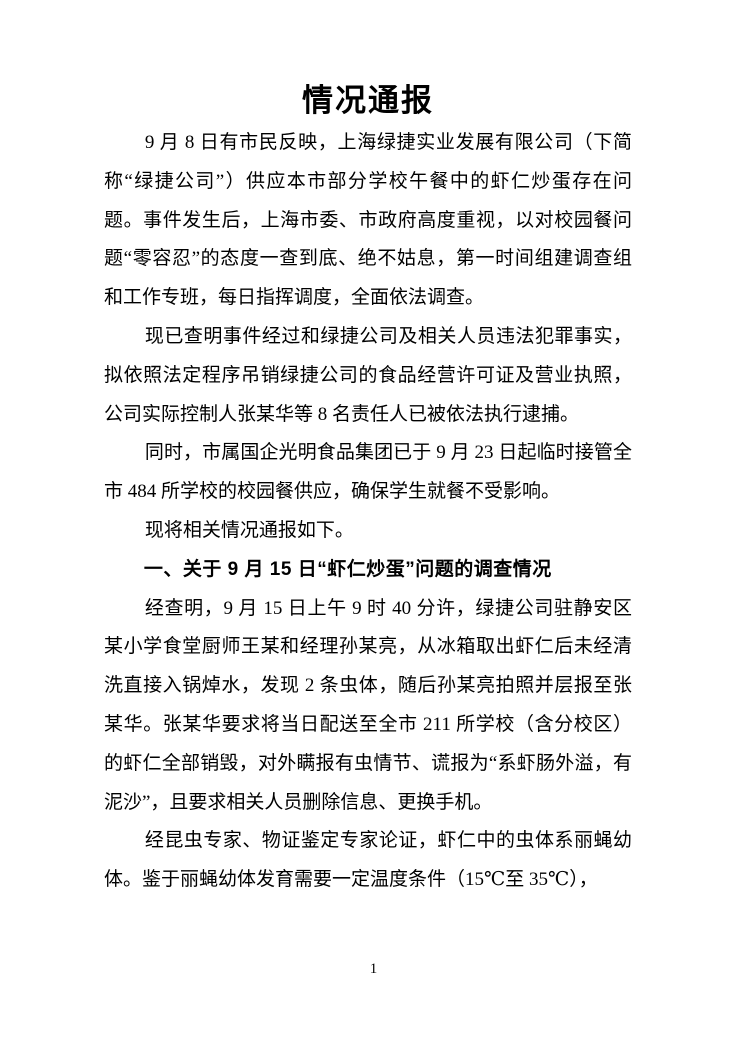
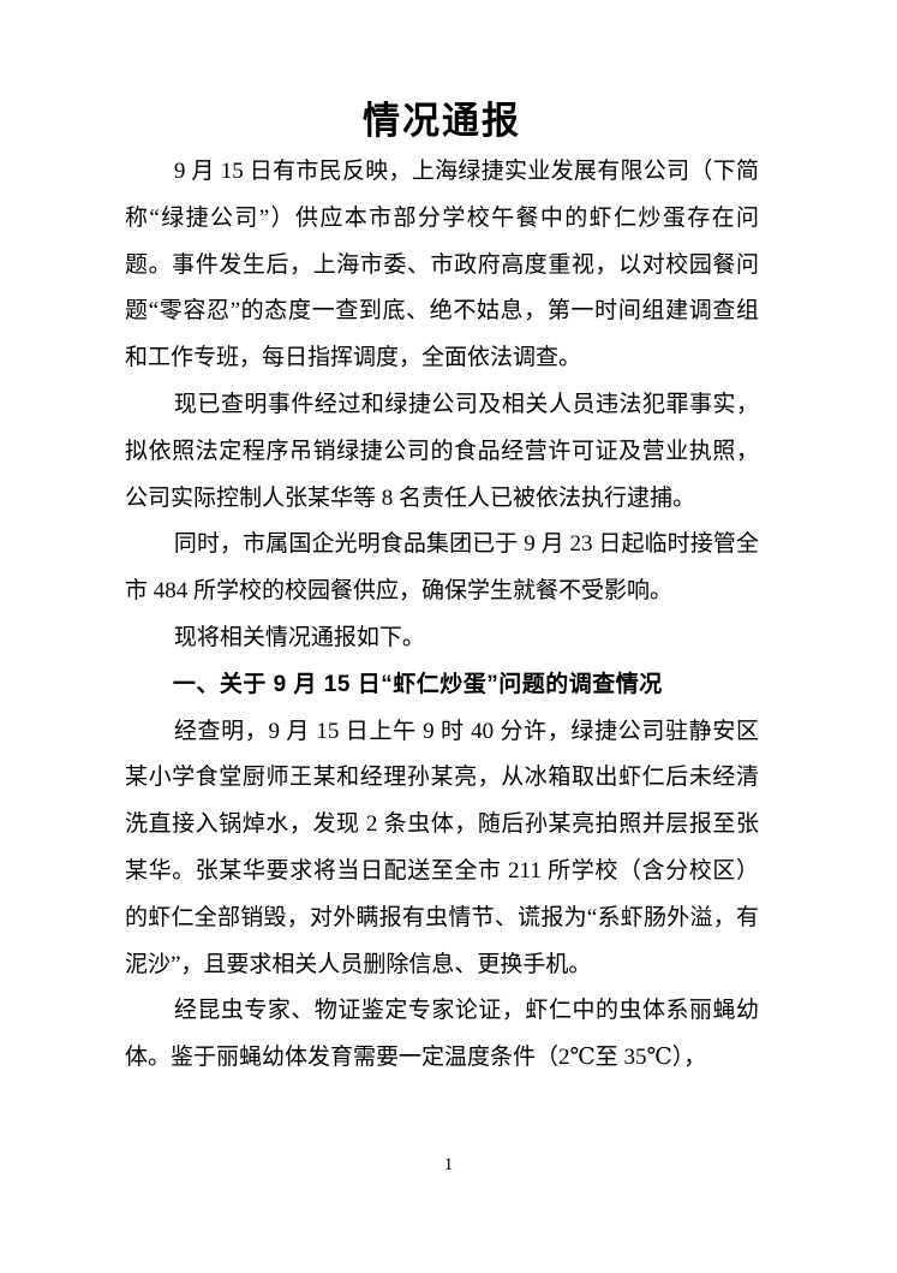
  情况通报
- 9 月 8 日有市民反映，上海绿捷实业发展有限公司（下简称“绿捷公司”）供应本市部分学校午餐中的虾仁炒蛋存在问题。事件发生后，上海市委、市政府高度重视，以对校园餐问题“零容忍”的态度一查到底、绝不姑息，第一时间组建调查组和工作专班，每日指挥调度，全面依法调查。
+ 9 月 15 日有市民反映，上海绿捷实业发展有限公司（下简称“绿捷公司”）供应本市部分学校午餐中的虾仁炒蛋存在问题。事件发生后，上海市委、市政府高度重视，以对校园餐问题“零容忍”的态度一查到底、绝不姑息，第一时间组建调查组和工作专班，每日指挥调度，全面依法调查。
  现已查明事件经过和绿捷公司及相关人员违法犯罪事实，拟依照法定程序吊销绿捷公司的食品经营许可证及营业执照，公司实际控制人张某华等 8 名责任人已被依法执行逮捕。
  同时，市属国企光明食品集团已于 9 月 23 日起临时接管全市 484 所学校的校园餐供应，确保学生就餐不受影响。
  现将相关情况通报如下。
  一、关于 9 月 15 日“虾仁炒蛋”问题的调查情况
  经查明，9 月 15 日上午 9 时 40 分许，绿捷公司驻静安区某小学食堂厨师王某和经理孙某亮，从冰箱取出虾仁后未经清洗直接入锅焯水，发现 2 条虫体，随后孙某亮拍照并层报至张某华。张某华要求将当日配送至全市 211 所学校（含分校区）的虾仁全部销毁，对外瞒报有虫情节、谎报为“系虾肠外溢，有泥沙”，且要求相关人员删除信息、更换手机。
- 经昆虫专家、物证鉴定专家论证，虾仁中的虫体系丽蝇幼体。鉴于丽蝇幼体发育需要一定温度条件（15℃至 35℃），
+ 经昆虫专家、物证鉴定专家论证，虾仁中的虫体系丽蝇幼体。鉴于丽蝇幼体发育需要一定温度条件（2℃至 35℃），
  1
